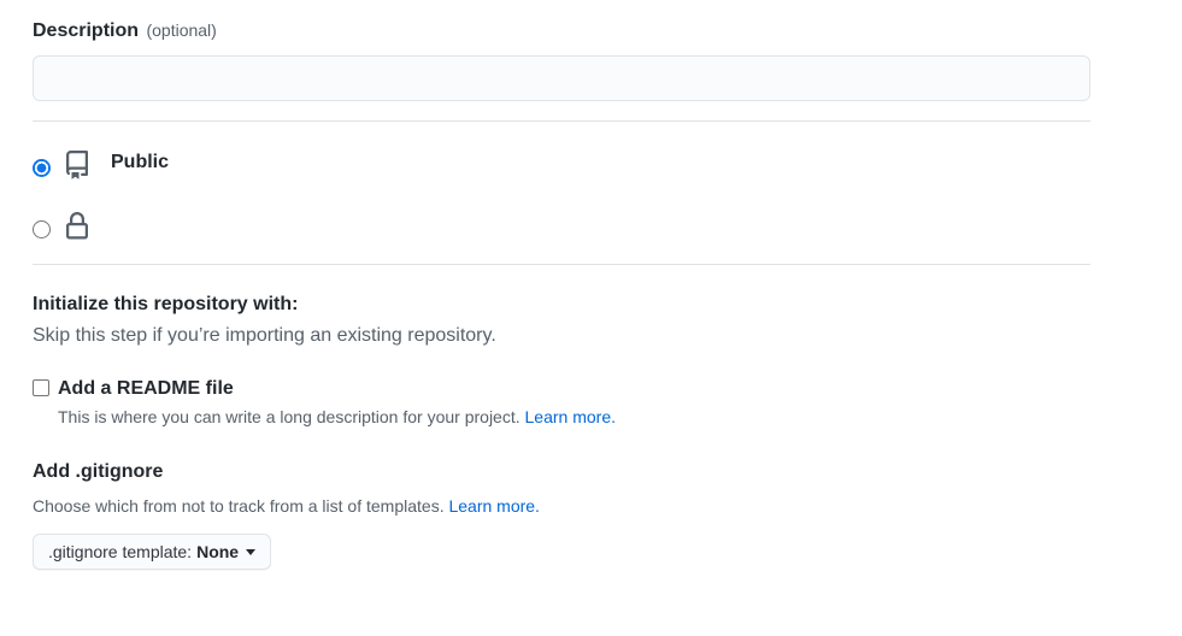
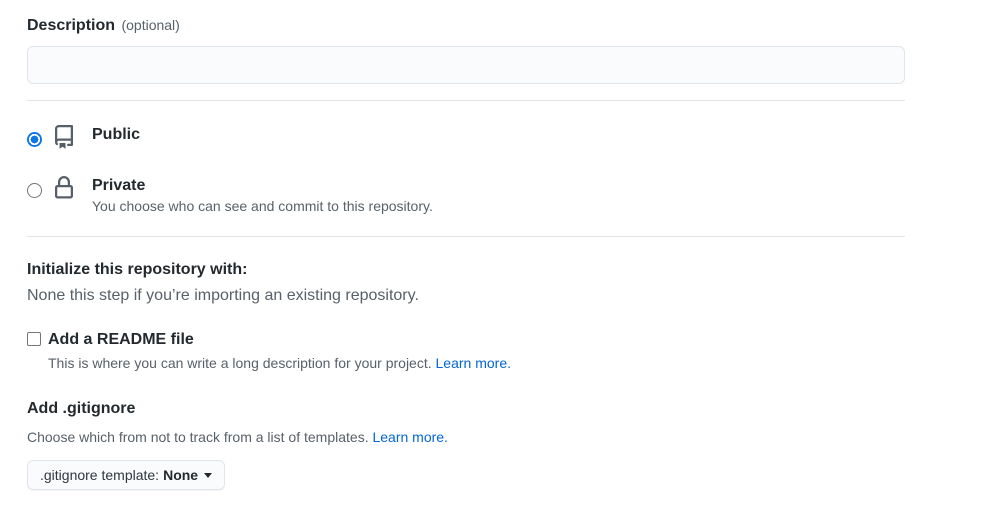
  Description (optional)
  Public
+ Private
+ You choose who can see and commit to this repository.
  Initialize this repository with:
- Skip this step if you’re importing an existing repository.
+ None this step if you’re importing an existing repository.
  Add a README file
  This is where you can write a long description for your project. Learn more.
  Add .gitignore
  Choose which from not to track from a list of templates. Learn more.
  .gitignore template:
  None
